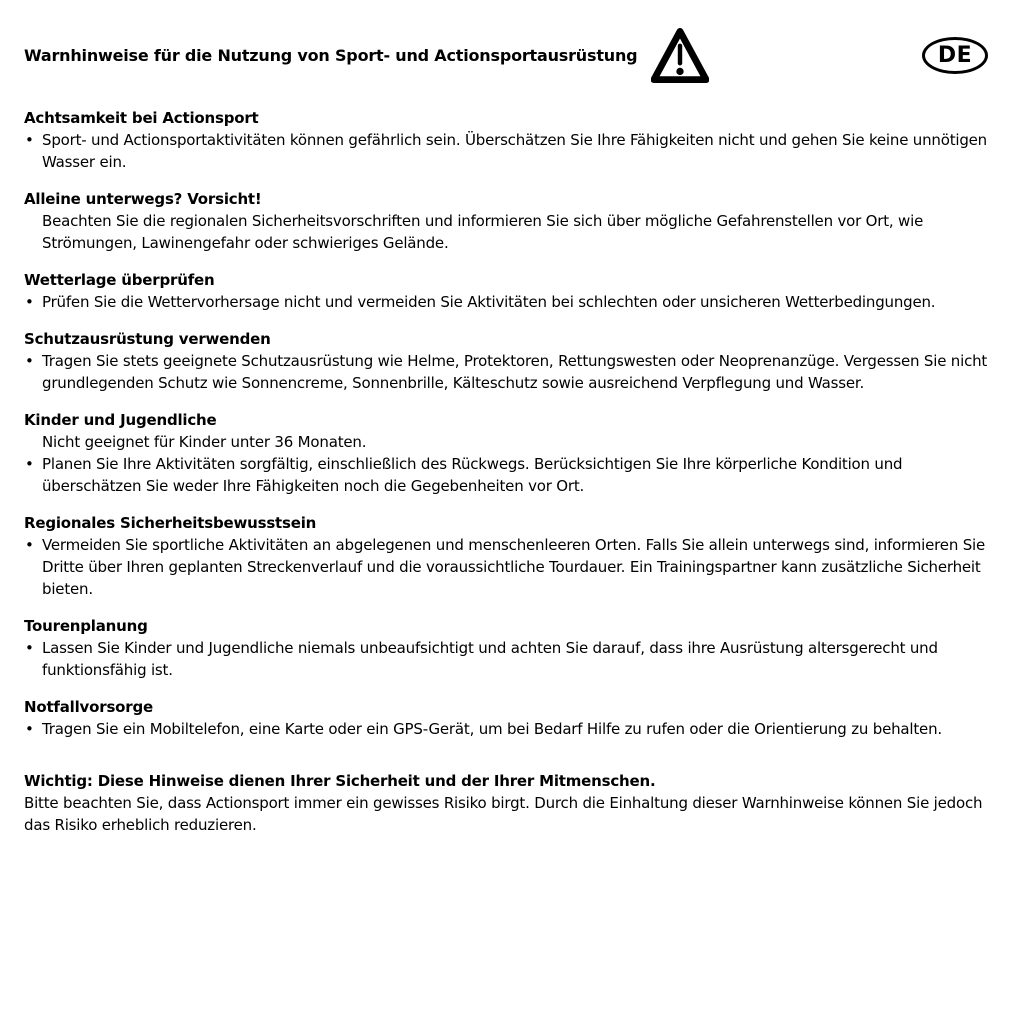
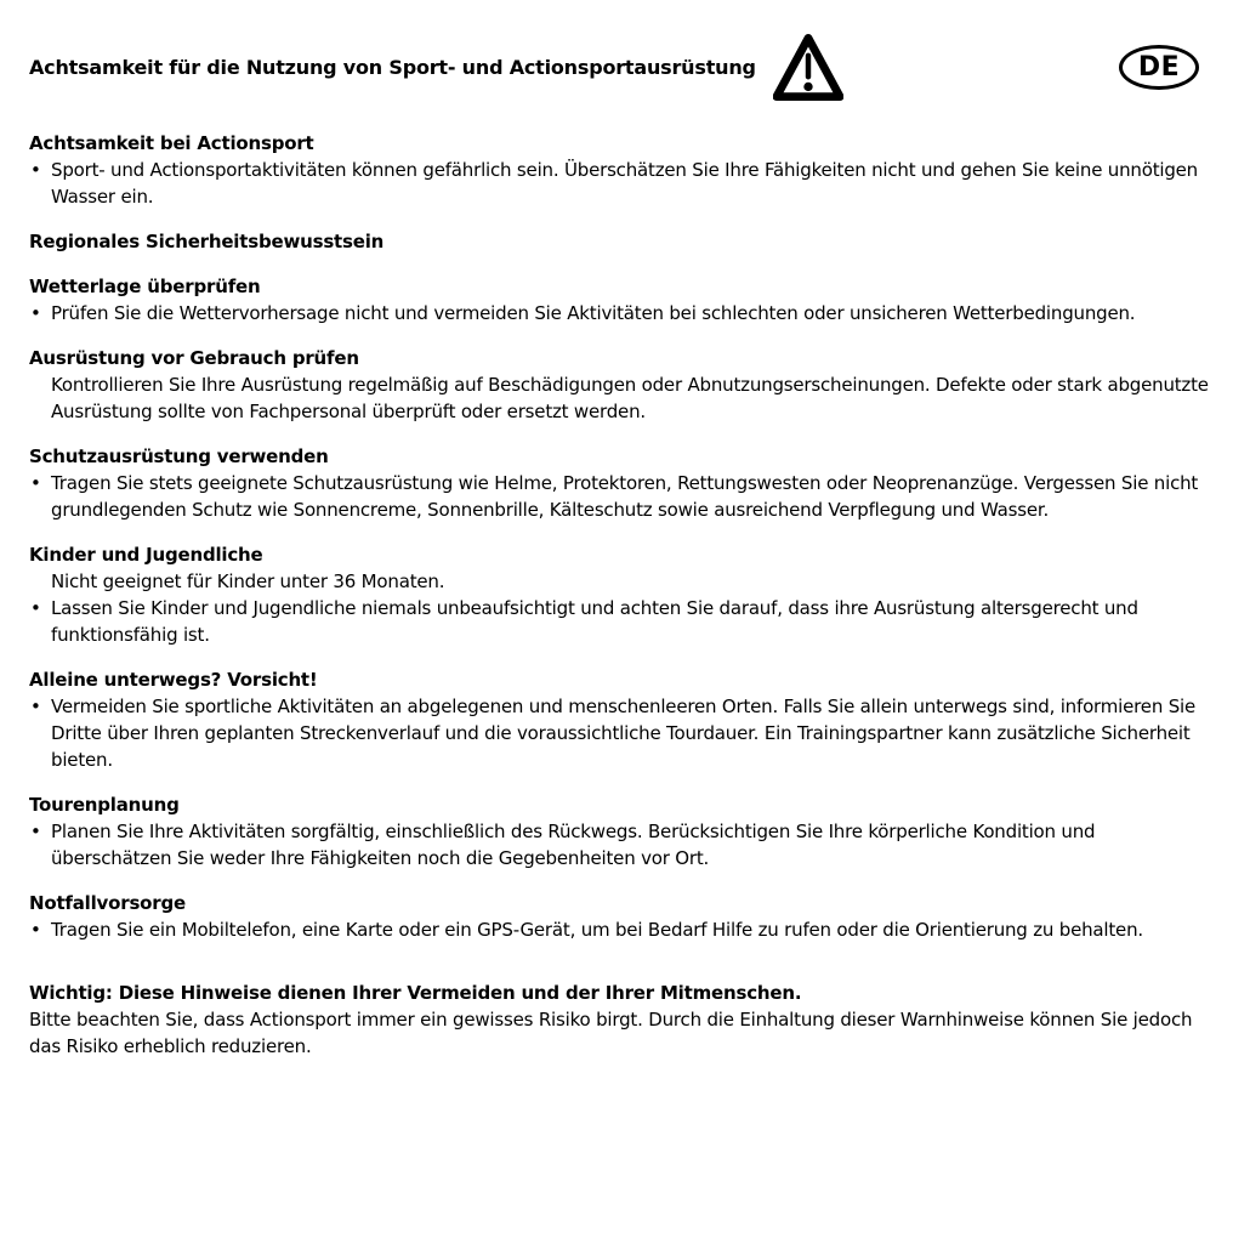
- Warnhinweise für die Nutzung von Sport- und Actionsportausrüstung
+ Achtsamkeit für die Nutzung von Sport- und Actionsportausrüstung
  DE
  Achtsamkeit bei Actionsport
  •
  Sport- und Actionsportaktivitäten können gefährlich sein. Überschätzen Sie Ihre Fähigkeiten nicht und gehen Sie keine unnötigen Wasser ein.
- Alleine unterwegs? Vorsicht!
+ Regionales Sicherheitsbewusstsein
- Beachten Sie die regionalen Sicherheitsvorschriften und informieren Sie sich über mögliche Gefahrenstellen vor Ort, wie Strömungen, Lawinengefahr oder schwieriges Gelände.
  Wetterlage überprüfen
  •
  Prüfen Sie die Wettervorhersage nicht und vermeiden Sie Aktivitäten bei schlechten oder unsicheren Wetterbedingungen.
+ Ausrüstung vor Gebrauch prüfen
+ Kontrollieren Sie Ihre Ausrüstung regelmäßig auf Beschädigungen oder Abnutzungserscheinungen. Defekte oder stark abgenutzte Ausrüstung sollte von Fachpersonal überprüft oder ersetzt werden.
  Schutzausrüstung verwenden
  •
  Tragen Sie stets geeignete Schutzausrüstung wie Helme, Protektoren, Rettungswesten oder Neoprenanzüge. Vergessen Sie nicht grundlegenden Schutz wie Sonnencreme, Sonnenbrille, Kälteschutz sowie ausreichend Verpflegung und Wasser.
  Kinder und Jugendliche
  Nicht geeignet für Kinder unter 36 Monaten.
  •
- Planen Sie Ihre Aktivitäten sorgfältig, einschließlich des Rückwegs. Berücksichtigen Sie Ihre körperliche Kondition und überschätzen Sie weder Ihre Fähigkeiten noch die Gegebenheiten vor Ort.
+ Lassen Sie Kinder und Jugendliche niemals unbeaufsichtigt und achten Sie darauf, dass ihre Ausrüstung altersgerecht und funktionsfähig ist.
- Regionales Sicherheitsbewusstsein
+ Alleine unterwegs? Vorsicht!
  •
  Vermeiden Sie sportliche Aktivitäten an abgelegenen und menschenleeren Orten. Falls Sie allein unterwegs sind, informieren Sie Dritte über Ihren geplanten Streckenverlauf und die voraussichtliche Tourdauer. Ein Trainingspartner kann zusätzliche Sicherheit bieten.
  Tourenplanung
  •
- Lassen Sie Kinder und Jugendliche niemals unbeaufsichtigt und achten Sie darauf, dass ihre Ausrüstung altersgerecht und funktionsfähig ist.
+ Planen Sie Ihre Aktivitäten sorgfältig, einschließlich des Rückwegs. Berücksichtigen Sie Ihre körperliche Kondition und überschätzen Sie weder Ihre Fähigkeiten noch die Gegebenheiten vor Ort.
  Notfallvorsorge
  •
  Tragen Sie ein Mobiltelefon, eine Karte oder ein GPS-Gerät, um bei Bedarf Hilfe zu rufen oder die Orientierung zu behalten.
- Wichtig: Diese Hinweise dienen Ihrer Sicherheit und der Ihrer Mitmenschen.
+ Wichtig: Diese Hinweise dienen Ihrer Vermeiden und der Ihrer Mitmenschen.
  Bitte beachten Sie, dass Actionsport immer ein gewisses Risiko birgt. Durch die Einhaltung dieser Warnhinweise können Sie jedoch das Risiko erheblich reduzieren.
